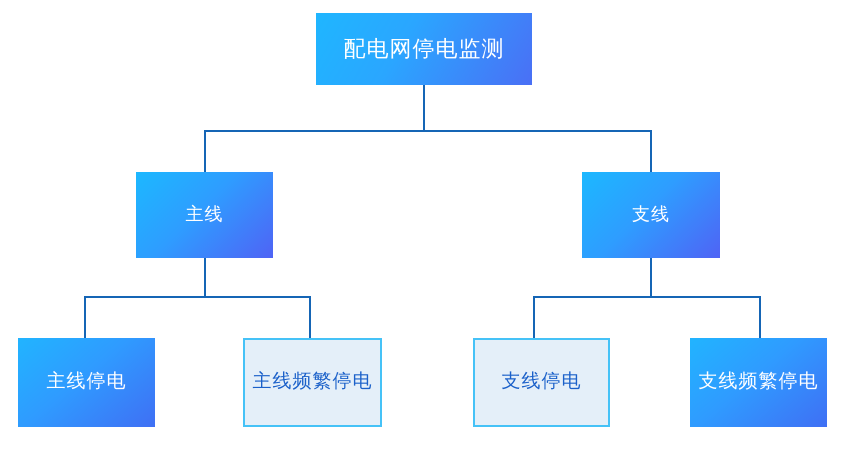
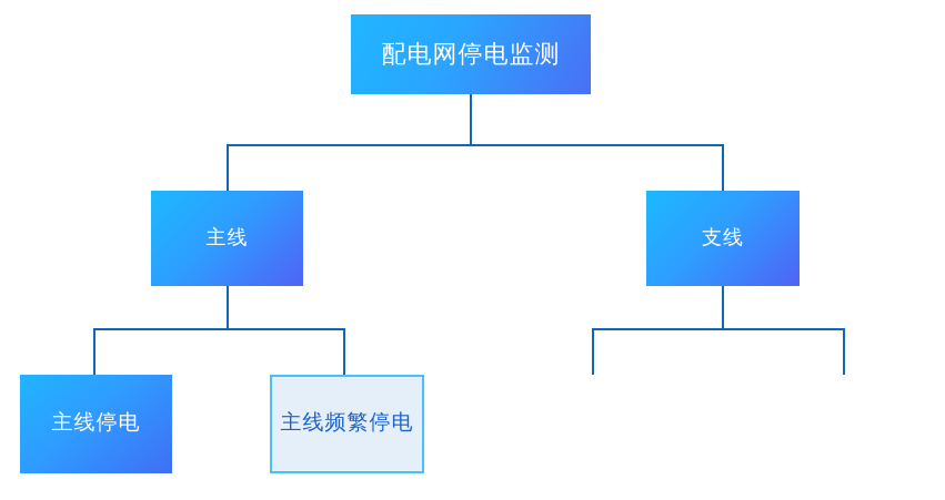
  配电网停电监测
  主线
  支线
  主线停电
  主线频繁停电
- 支线停电
- 支线频繁停电
